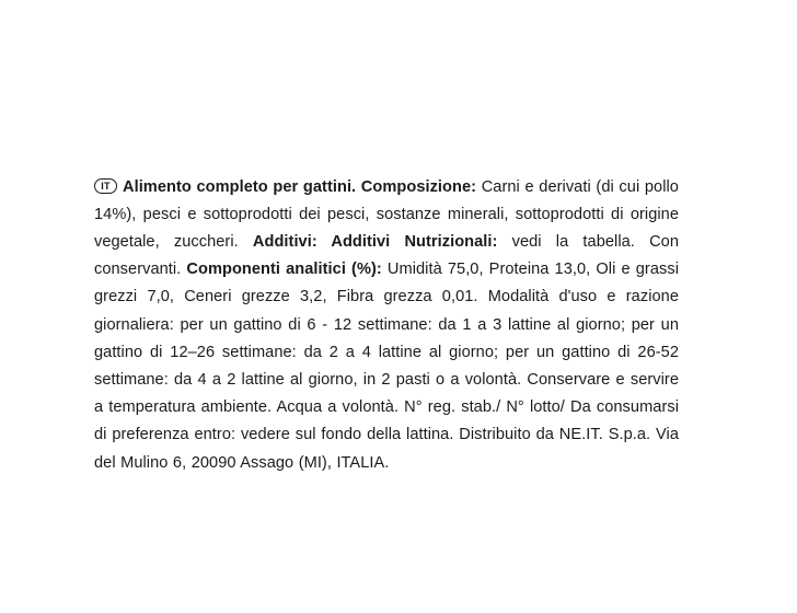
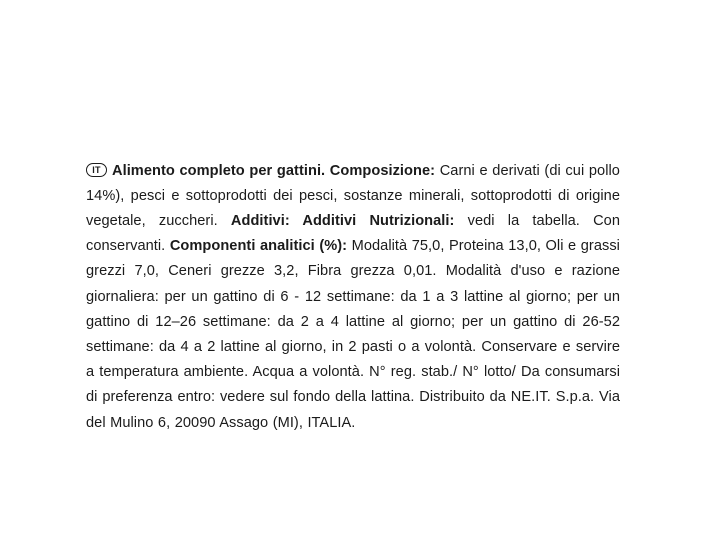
- IT Alimento completo per gattini. Composizione: Carni e derivati (di cui pollo 14%), pesci e sottoprodotti dei pesci, sostanze minerali, sottoprodotti di origine vegetale, zuccheri. Additivi: Additivi Nutrizionali: vedi la tabella. Con conservanti. Componenti analitici (%): Umidità 75,0, Proteina 13,0, Oli e grassi grezzi 7,0, Ceneri grezze 3,2, Fibra grezza 0,01. Modalità d'uso e razione giornaliera: per un gattino di 6 - 12 settimane: da 1 a 3 lattine al giorno; per un gattino di 12–26 settimane: da 2 a 4 lattine al giorno; per un gattino di 26-52 settimane: da 4 a 2 lattine al giorno, in 2 pasti o a volontà. Conservare e servire a temperatura ambiente. Acqua a volontà. N° reg. stab./ N° lotto/ Da consumarsi di preferenza entro: vedere sul fondo della lattina. Distribuito da NE.IT. S.p.a. Via del Mulino 6, 20090 Assago (MI), ITALIA.
+ IT Alimento completo per gattini. Composizione: Carni e derivati (di cui pollo 14%), pesci e sottoprodotti dei pesci, sostanze minerali, sottoprodotti di origine vegetale, zuccheri. Additivi: Additivi Nutrizionali: vedi la tabella. Con conservanti. Componenti analitici (%): Modalità 75,0, Proteina 13,0, Oli e grassi grezzi 7,0, Ceneri grezze 3,2, Fibra grezza 0,01. Modalità d'uso e razione giornaliera: per un gattino di 6 - 12 settimane: da 1 a 3 lattine al giorno; per un gattino di 12–26 settimane: da 2 a 4 lattine al giorno; per un gattino di 26-52 settimane: da 4 a 2 lattine al giorno, in 2 pasti o a volontà. Conservare e servire a temperatura ambiente. Acqua a volontà. N° reg. stab./ N° lotto/ Da consumarsi di preferenza entro: vedere sul fondo della lattina. Distribuito da NE.IT. S.p.a. Via del Mulino 6, 20090 Assago (MI), ITALIA.
